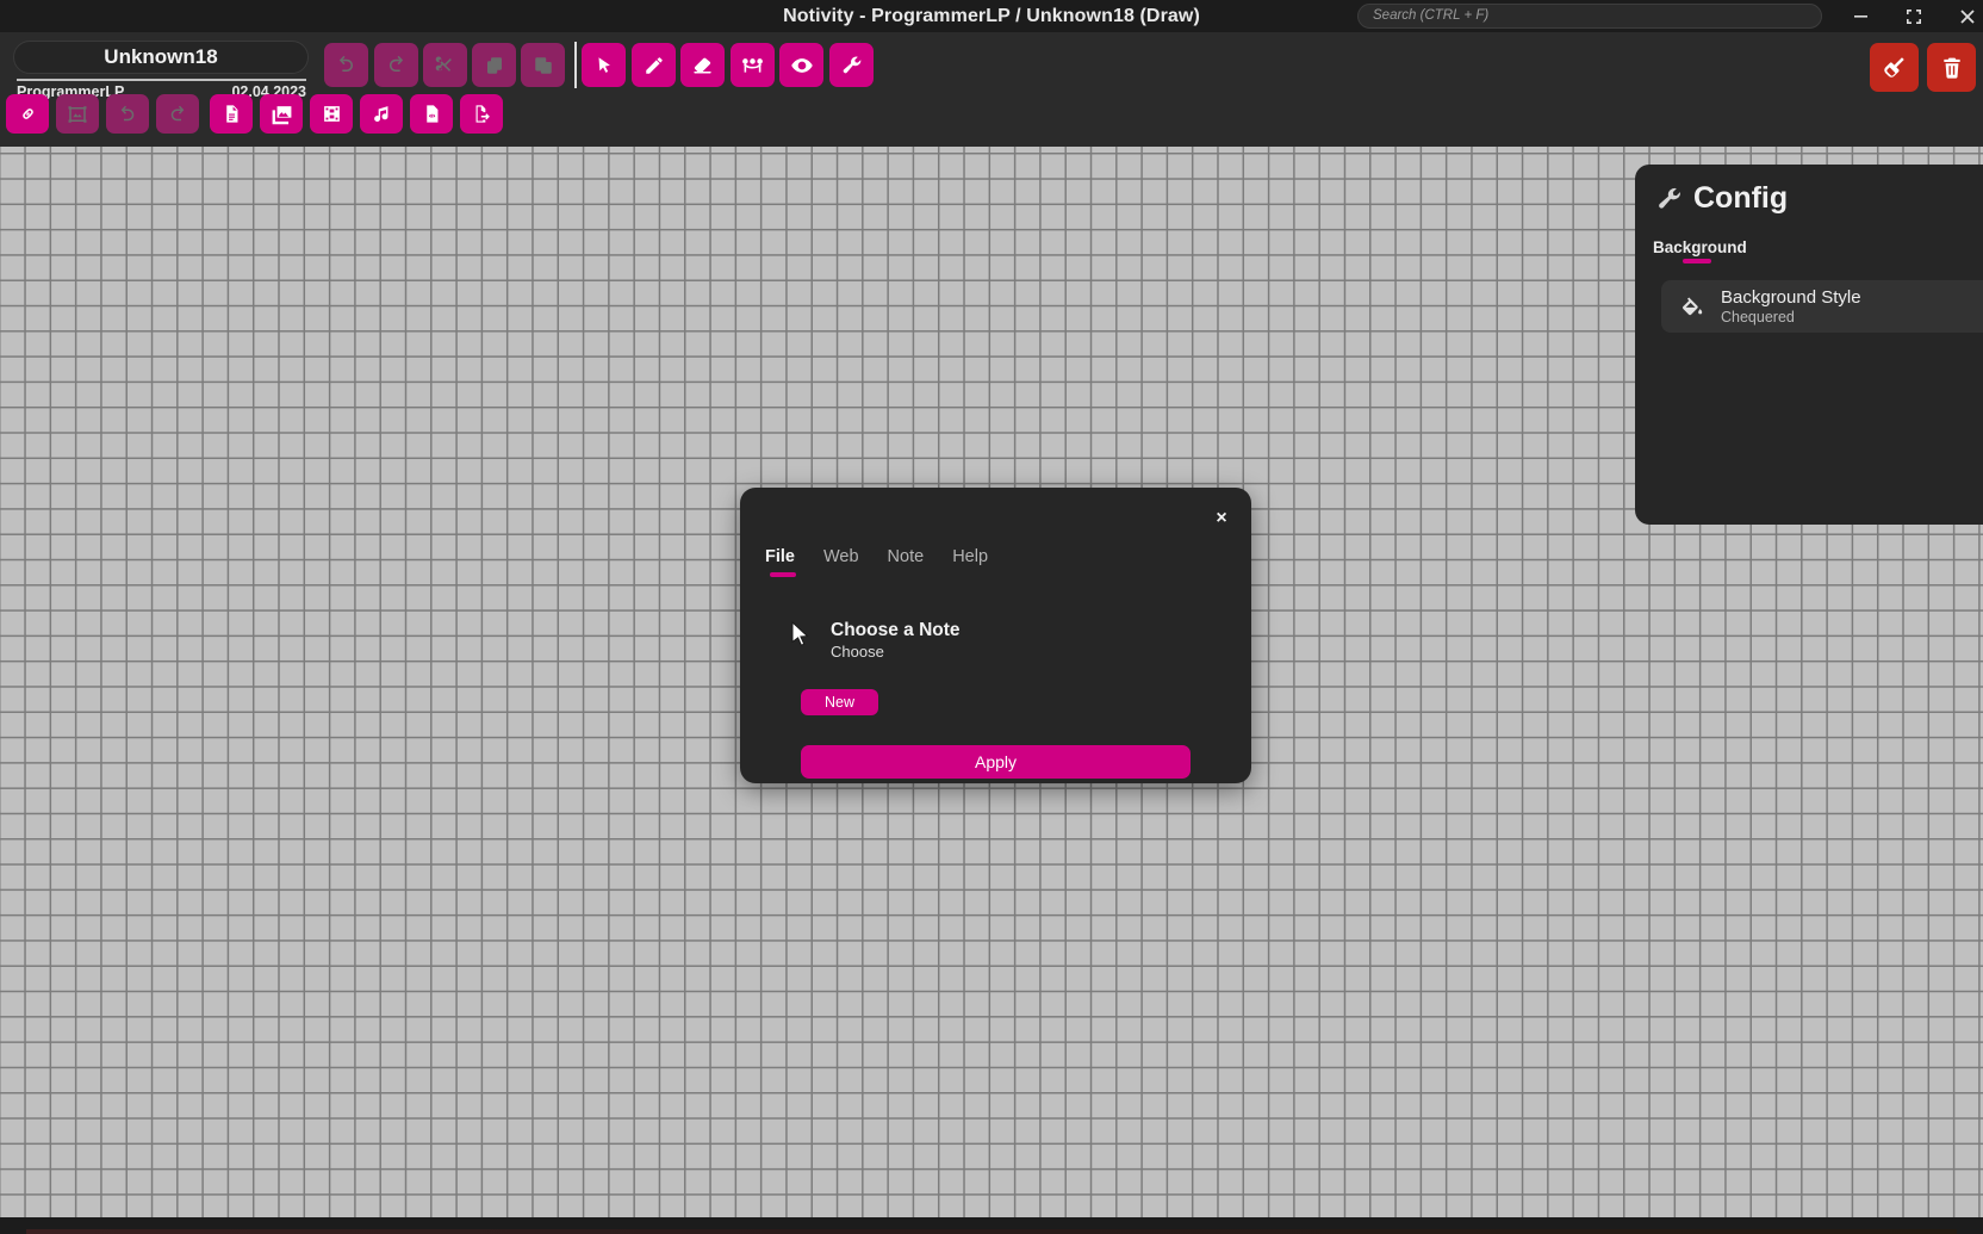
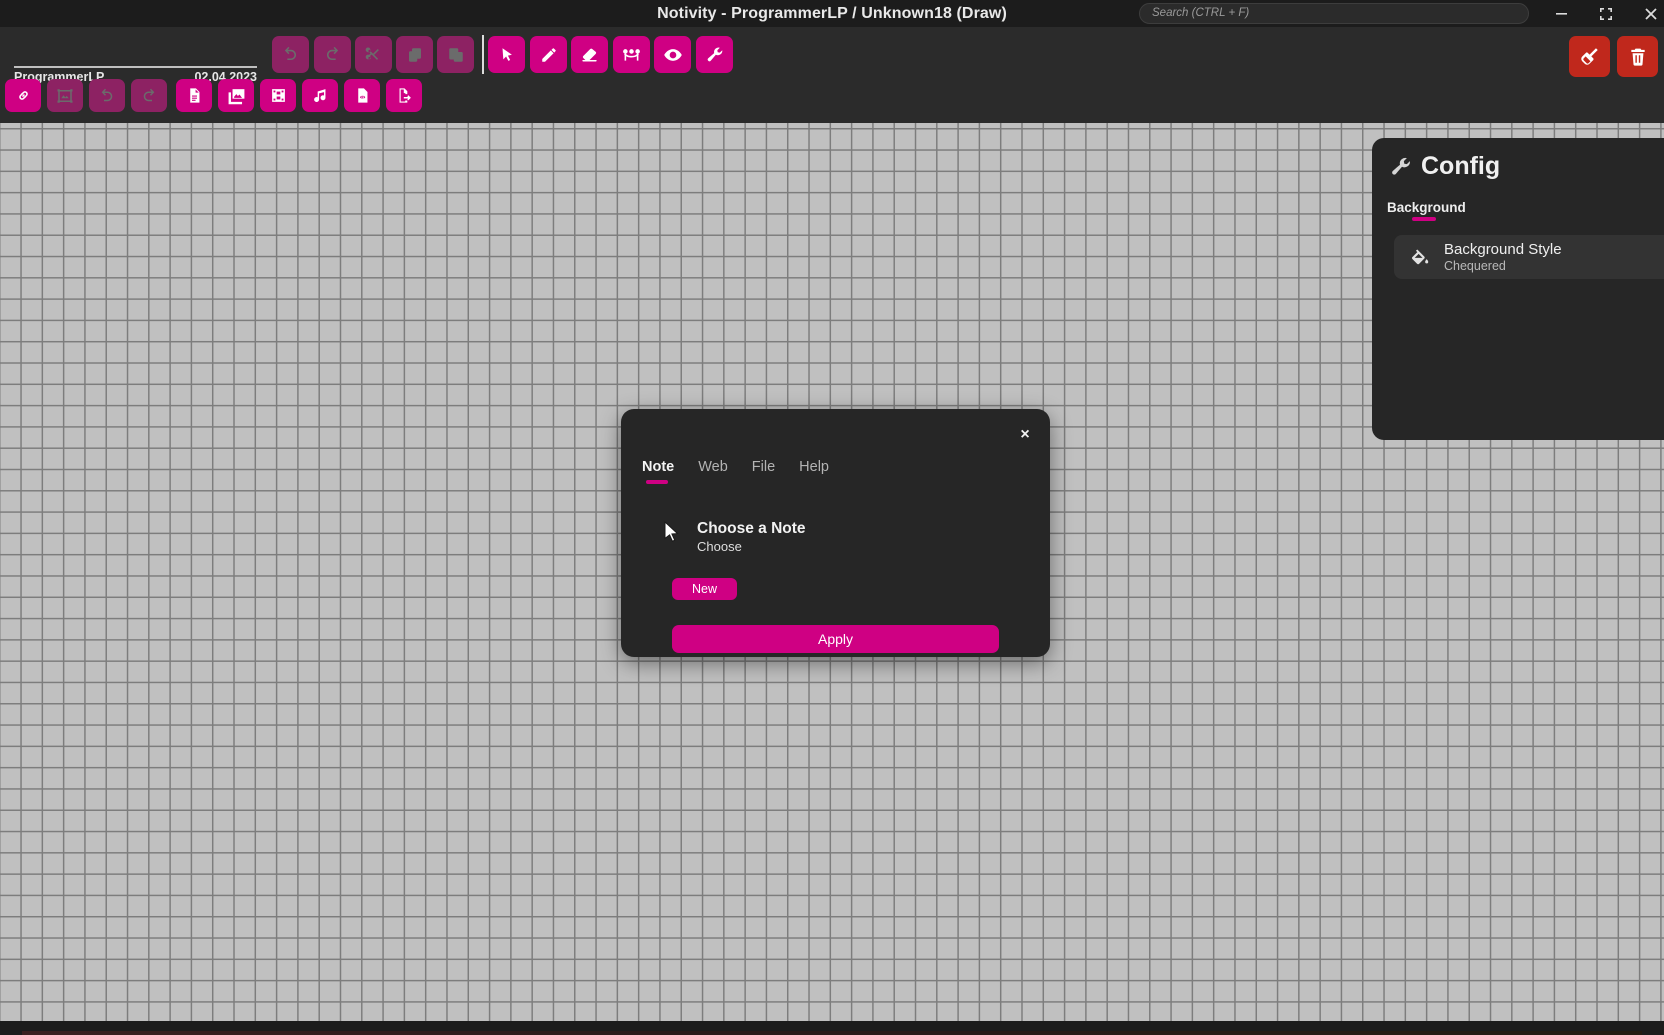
  Notivity - ProgrammerLP / Unknown18 (Draw)
  Search (CTRL + F)
- Unknown18
  ProgrammerLP
  02.04.2023
  Config
  Background
  Background Style
  Chequered
  ×
- File
+ Note
  Web
- Note
+ File
  Help
  Choose a Note
  Choose
  New
  Apply
